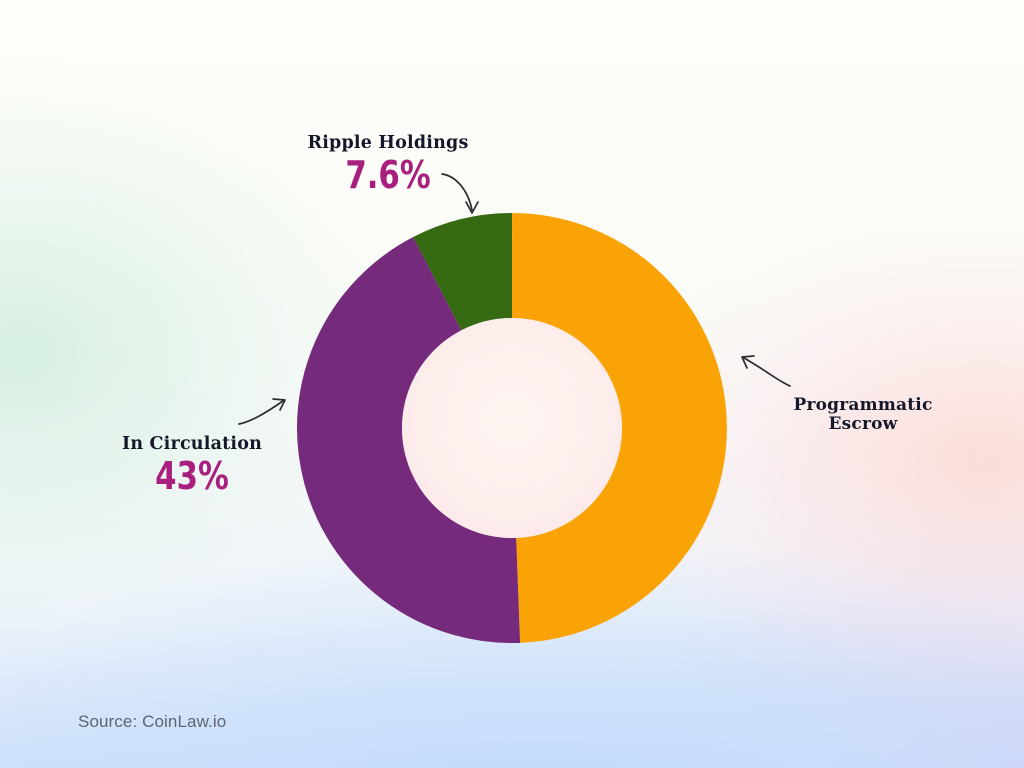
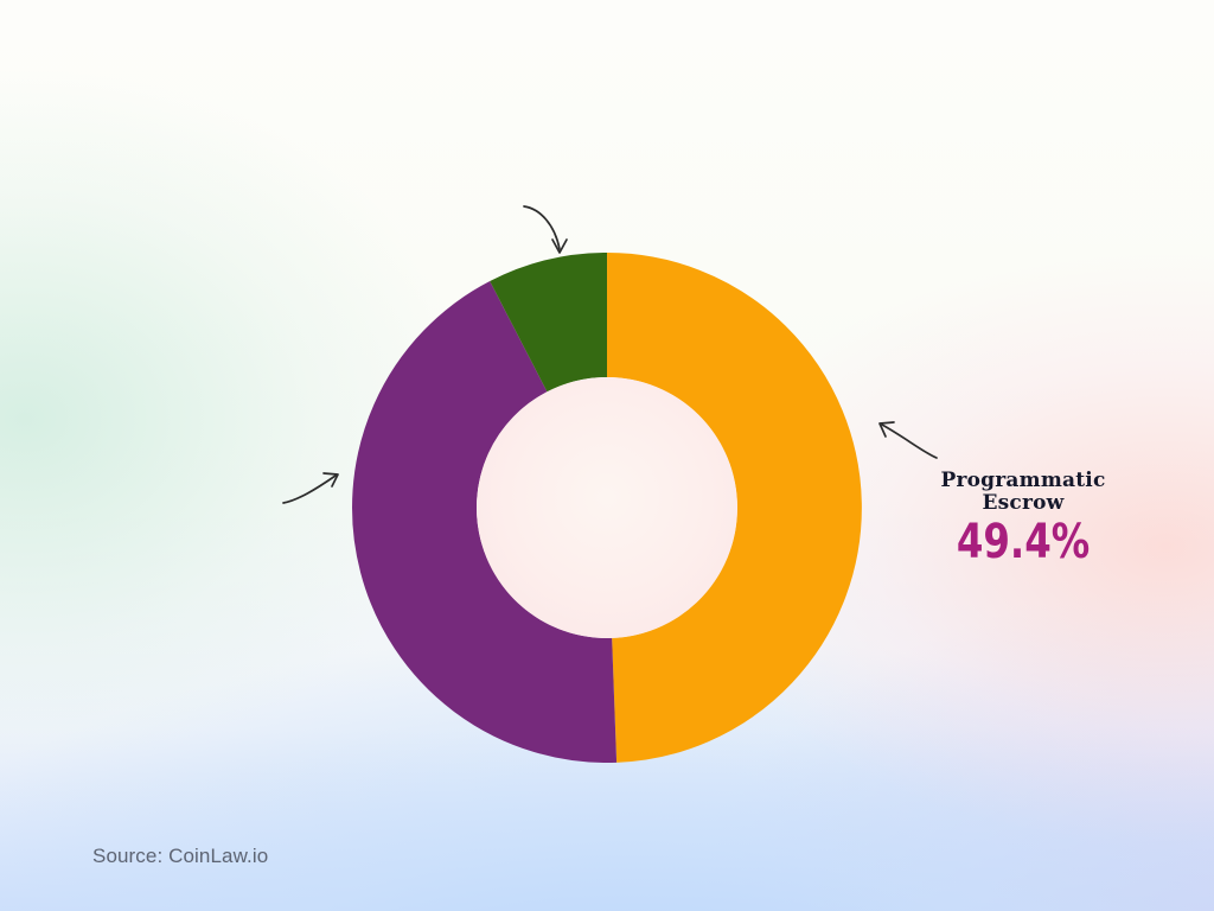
- Ripple Holdings
- 7.6%
- In Circulation
- 43%
  Programmatic
  Escrow
+ 49.4%
  Source: CoinLaw.io
